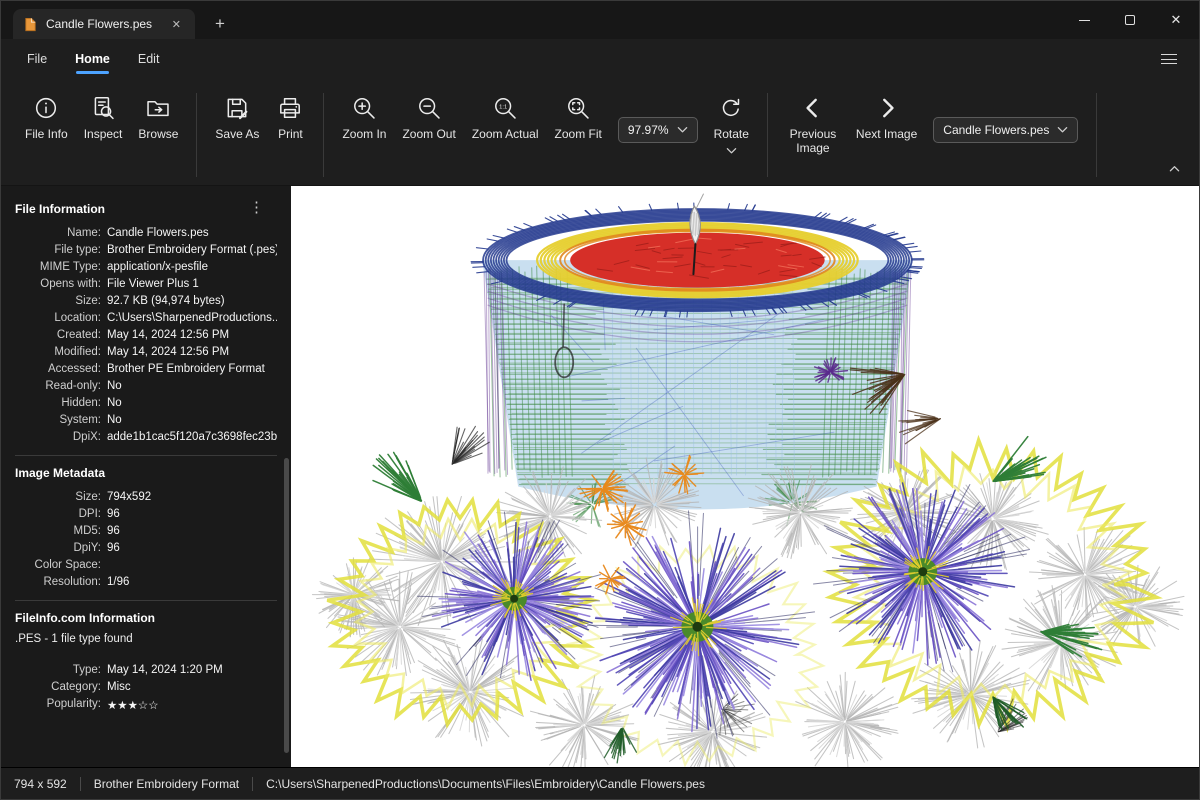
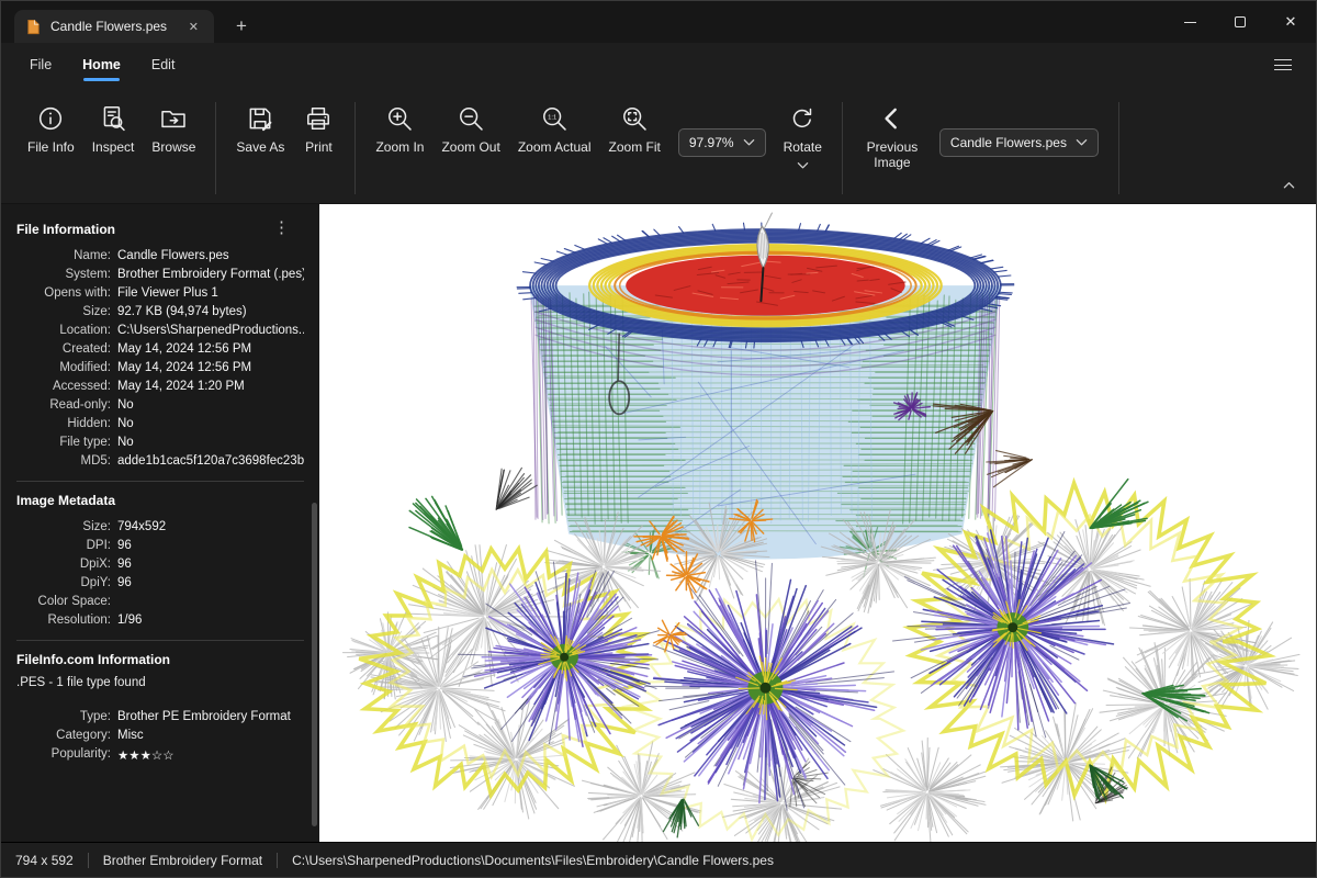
  Candle Flowers.pes
  ✕
  +
  ✕
  File
  Home
  Edit
  File Info
  Inspect
  Browse
  Save As
  Print
  Zoom In
  Zoom Out
  Zoom Actual
  Zoom Fit
  97.97%
  Rotate
  Previous Image
- Next Image
  Candle Flowers.pes
  ⋮
  File Information
  Name:
  Candle Flowers.pes
- File type:
+ System:
  Brother Embroidery Format (.pes
- MIME Type:
- application/x-pesfile
  Opens with:
  File Viewer Plus 1
  Size:
  92.7 KB (94,974 bytes)
  Location:
  C:\Users\SharpenedProductions..
  Created:
  May 14, 2024 12:56 PM
  Modified:
  May 14, 2024 12:56 PM
  Accessed:
- Brother PE Embroidery Format
+ May 14, 2024 1:20 PM
  Read-only:
  No
  Hidden:
  No
- System:
+ File type:
  No
- DpiX:
+ MD5:
  adde1b1cac5f120a7c3698fec23b
  Image Metadata
  Size:
  794x592
  DPI:
  96
- MD5:
+ DpiX:
  96
  DpiY:
  96
  Color Space:
  Resolution:
  1/96
  FileInfo.com Information
  .PES - 1 file type found
  Type:
- May 14, 2024 1:20 PM
+ Brother PE Embroidery Format
  Category:
  Misc
  Popularity:
  ★★★☆☆
  794 x 592
  Brother Embroidery Format
  C:\Users\SharpenedProductions\Documents\Files\Embroidery\Candle Flowers.pes
